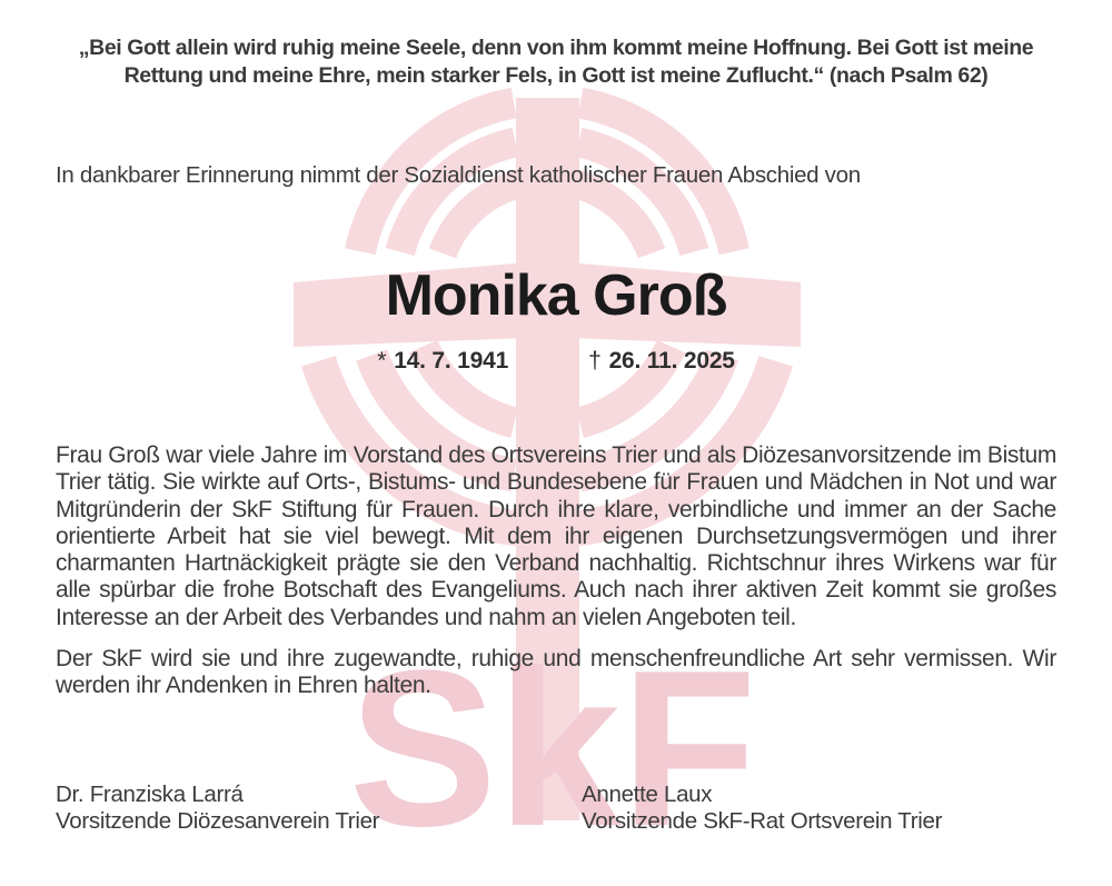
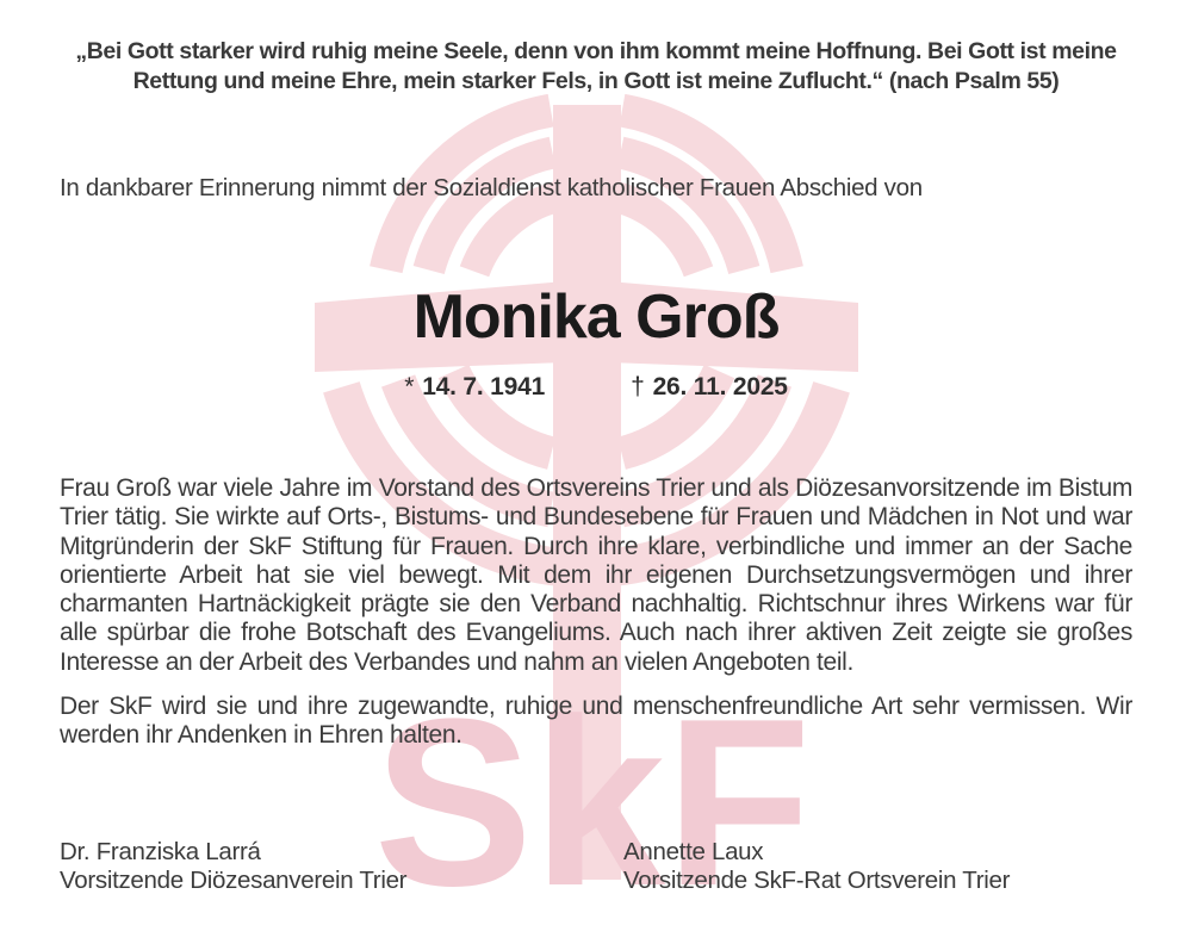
  SkF
- „Bei Gott allein wird ruhig meine Seele, denn von ihm kommt meine Hoffnung. Bei Gott ist meine
+ „Bei Gott starker wird ruhig meine Seele, denn von ihm kommt meine Hoffnung. Bei Gott ist meine
- Rettung und meine Ehre, mein starker Fels, in Gott ist meine Zuflucht.“ (nach Psalm 62)
+ Rettung und meine Ehre, mein starker Fels, in Gott ist meine Zuflucht.“ (nach Psalm 55)
  In dankbarer Erinnerung nimmt der Sozialdienst katholischer Frauen Abschied von
  Monika Groß
  * 14. 7. 1941
  † 26. 11. 2025
- Frau Groß war viele Jahre im Vorstand des Ortsvereins Trier und als Diözesanvorsitzende im Bistum Trier tätig. Sie wirkte auf Orts-, Bistums- und Bundesebene für Frauen und Mädchen in Not und war Mitgründerin der SkF Stiftung für Frauen. Durch ihre klare, verbindliche und immer an der Sache orientierte Arbeit hat sie viel bewegt. Mit dem ihr eigenen Durchsetzungsvermögen und ihrer charmanten Hartnäckigkeit prägte sie den Verband nachhaltig. Richtschnur ihres Wirkens war für alle spürbar die frohe Botschaft des Evangeliums. Auch nach ihrer aktiven Zeit kommt sie großes Interesse an der Arbeit des Verbandes und nahm an vielen Angeboten teil.
+ Frau Groß war viele Jahre im Vorstand des Ortsvereins Trier und als Diözesanvorsitzende im Bistum Trier tätig. Sie wirkte auf Orts-, Bistums- und Bundesebene für Frauen und Mädchen in Not und war Mitgründerin der SkF Stiftung für Frauen. Durch ihre klare, verbindliche und immer an der Sache orientierte Arbeit hat sie viel bewegt. Mit dem ihr eigenen Durchsetzungsvermögen und ihrer charmanten Hartnäckigkeit prägte sie den Verband nachhaltig. Richtschnur ihres Wirkens war für alle spürbar die frohe Botschaft des Evangeliums. Auch nach ihrer aktiven Zeit zeigte sie großes Interesse an der Arbeit des Verbandes und nahm an vielen Angeboten teil.
  Der SkF wird sie und ihre zugewandte, ruhige und menschenfreundliche Art sehr vermissen. Wir werden ihr Andenken in Ehren halten.
  Dr. Franziska Larrá
  Vorsitzende Diözesanverein Trier
  Annette Laux
  Vorsitzende SkF-Rat Ortsverein Trier
